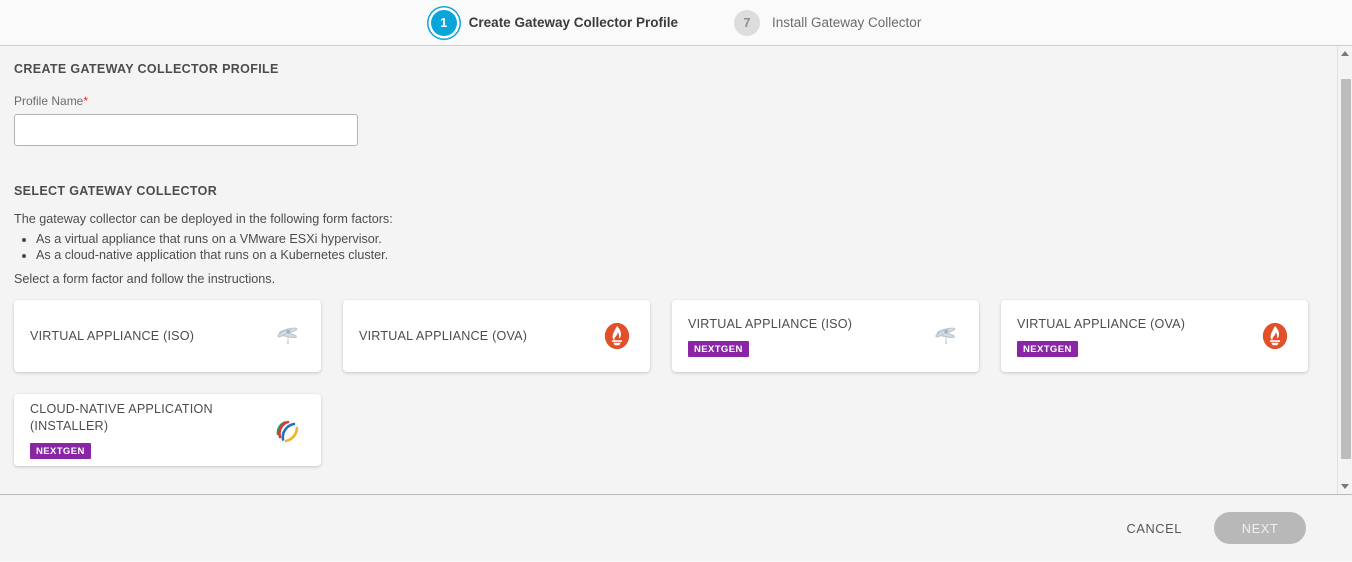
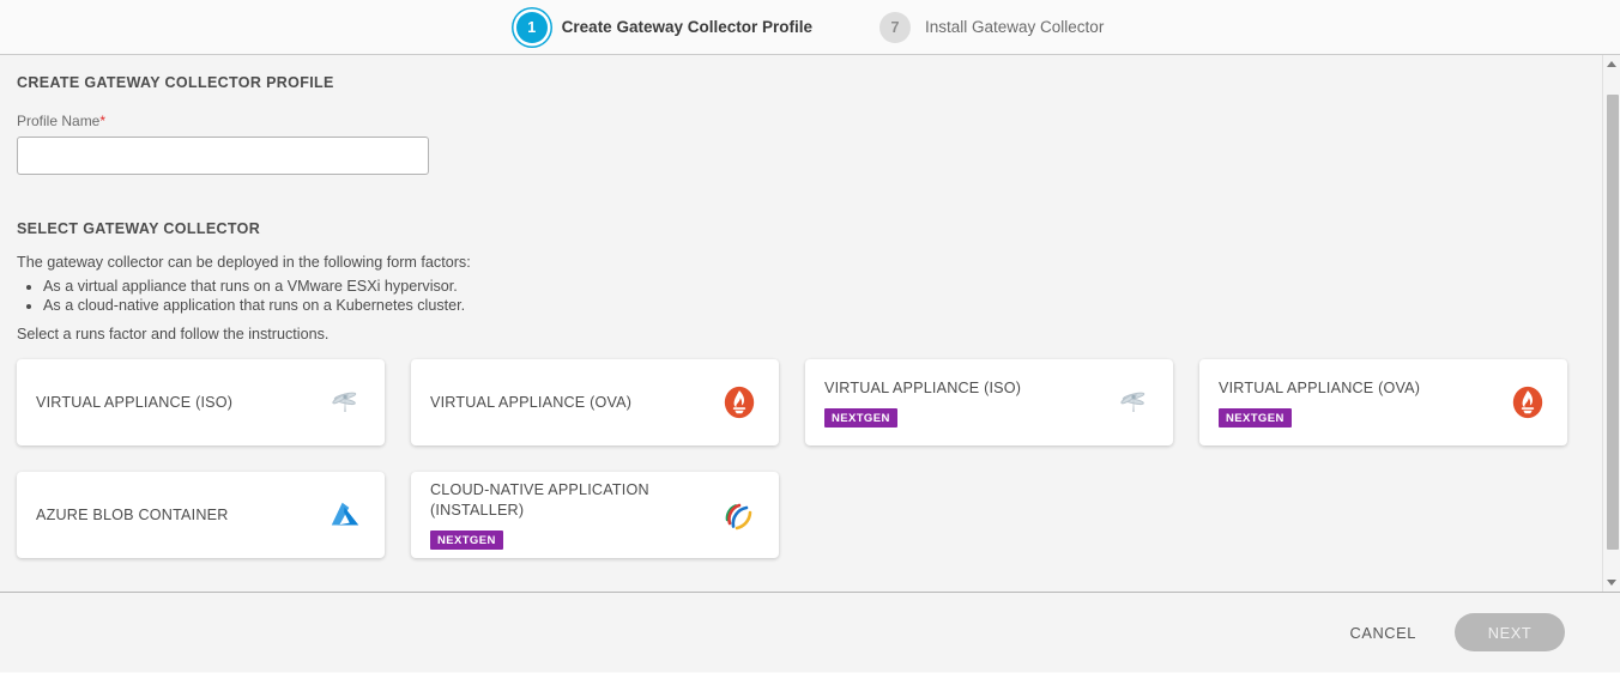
  1
  Create Gateway Collector Profile
  7
  Install Gateway Collector
  CREATE GATEWAY COLLECTOR PROFILE
  Profile Name*
  SELECT GATEWAY COLLECTOR
  The gateway collector can be deployed in the following form factors:
  As a virtual appliance that runs on a VMware ESXi hypervisor.
  As a cloud-native application that runs on a Kubernetes cluster.
- Select a form factor and follow the instructions.
+ Select a runs factor and follow the instructions.
  VIRTUAL APPLIANCE (ISO)
  VIRTUAL APPLIANCE (OVA)
  VIRTUAL APPLIANCE (ISO)
  NEXTGEN
  VIRTUAL APPLIANCE (OVA)
  NEXTGEN
+ AZURE BLOB CONTAINER
  CLOUD-NATIVE APPLICATION (INSTALLER)
  NEXTGEN
  CANCEL
  NEXT
